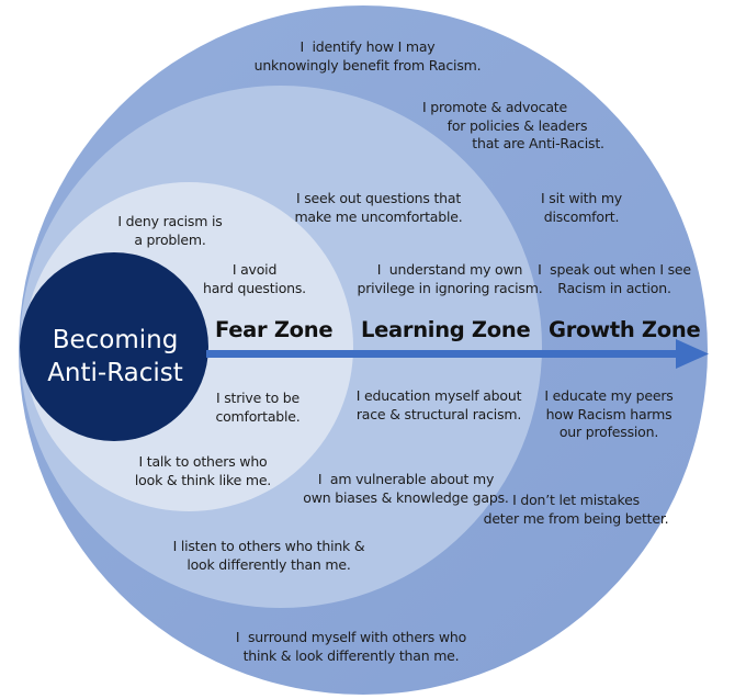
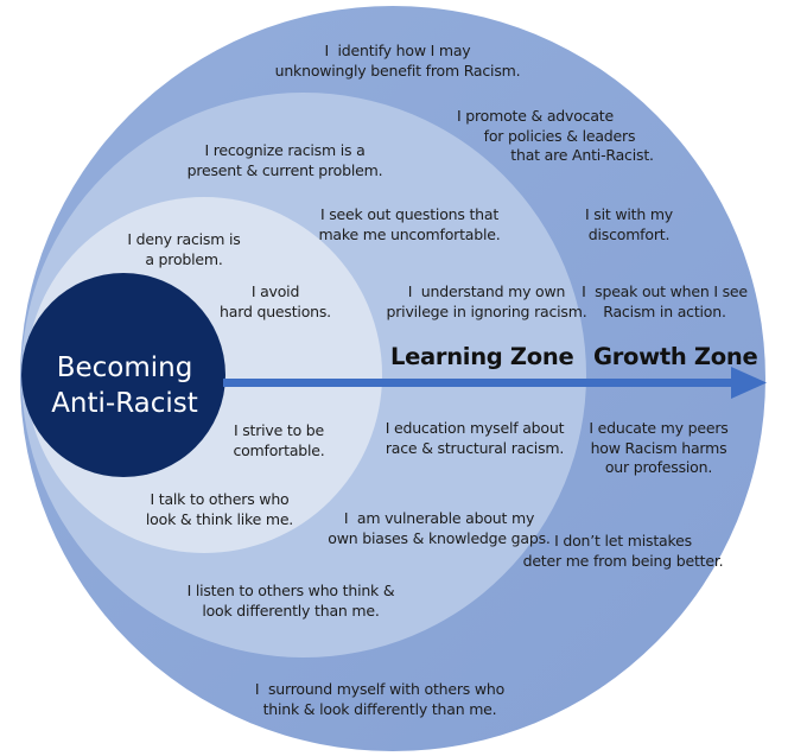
  Becoming
  Anti-Racist
- Fear Zone
  Learning Zone
  Growth Zone
  I deny racism is
  a problem.
  I avoid
  hard questions.
  I strive to be
  comfortable.
  I talk to others who
  look & think like me.
+ I recognize racism is a
+ present & current problem.
  I seek out questions that
  make me uncomfortable.
  I understand my own
  privilege in ignoring racism.
  I education myself about
  race & structural racism.
  I am vulnerable about my
  own biases & knowledge gaps.
  I listen to others who think &
  look differently than me.
  I identify how I may
  unknowingly benefit from Racism.
  I promote & advocate
  for policies & leaders
  that are Anti-Racist.
  I sit with my
  discomfort.
  I speak out when I see
  Racism in action.
  I educate my peers
  how Racism harms
  our profession.
  I don’t let mistakes
  deter me from being better.
  I surround myself with others who
  think & look differently than me.
